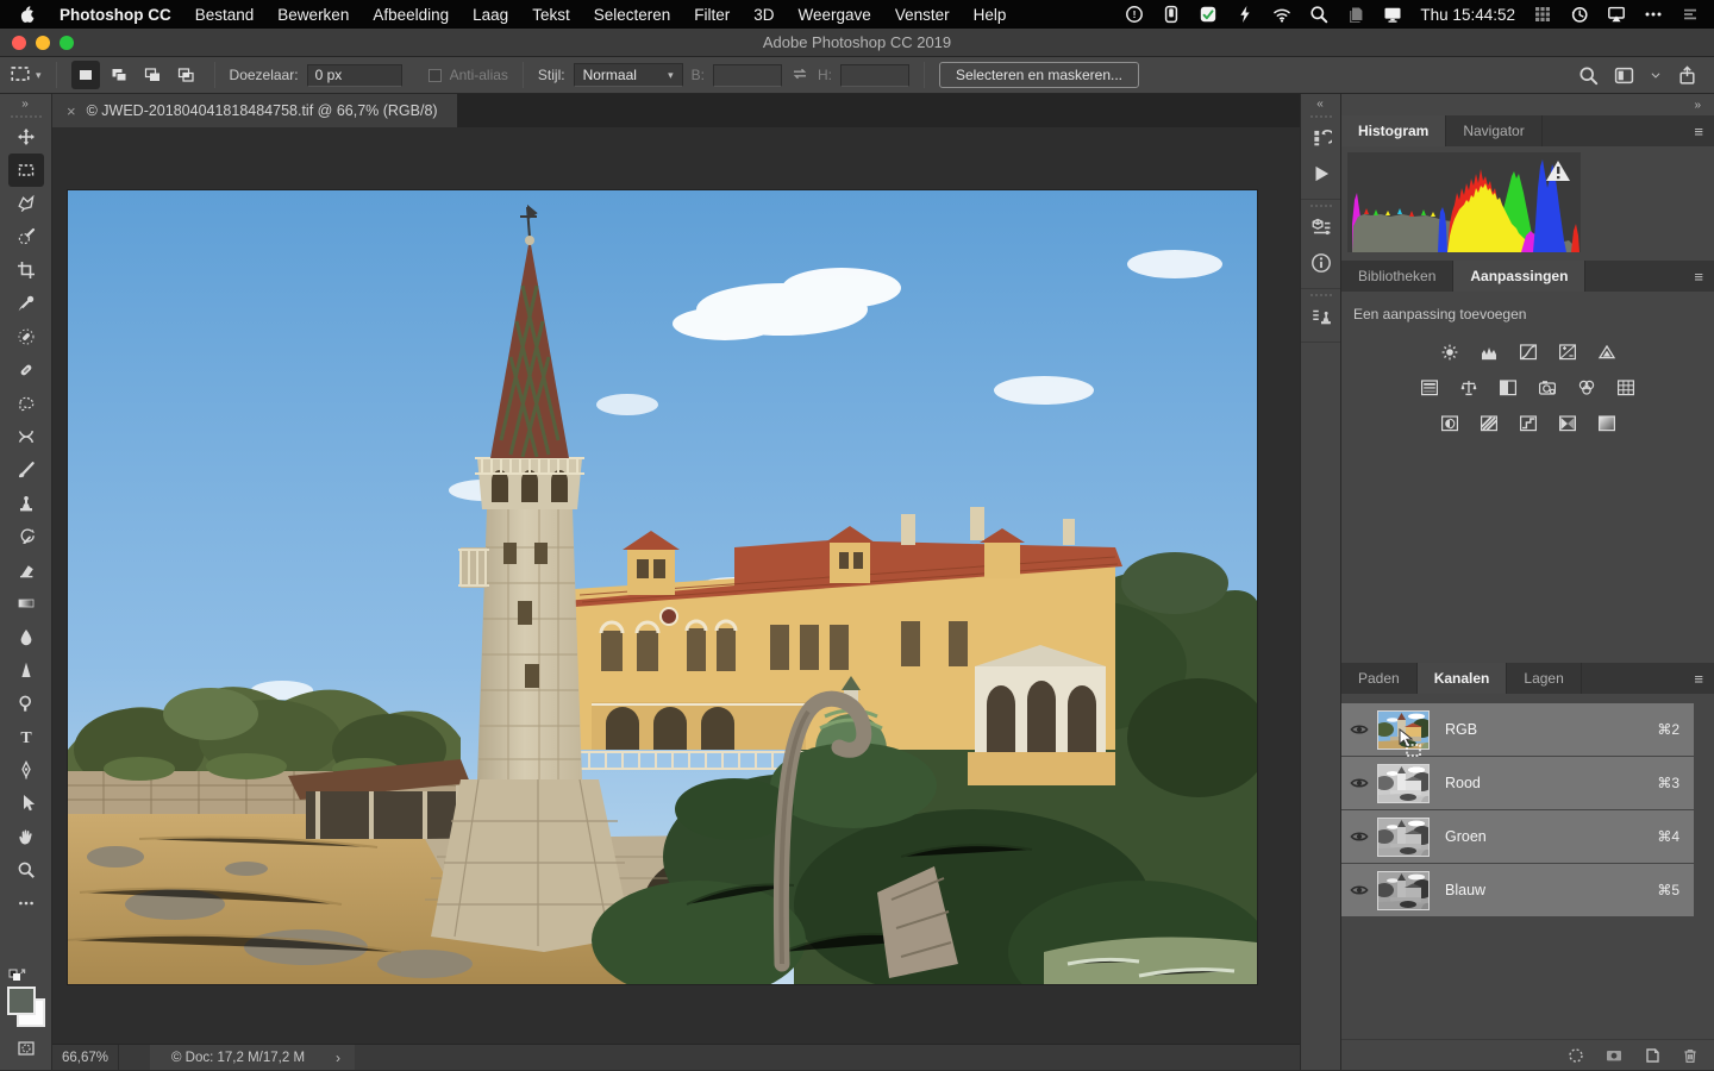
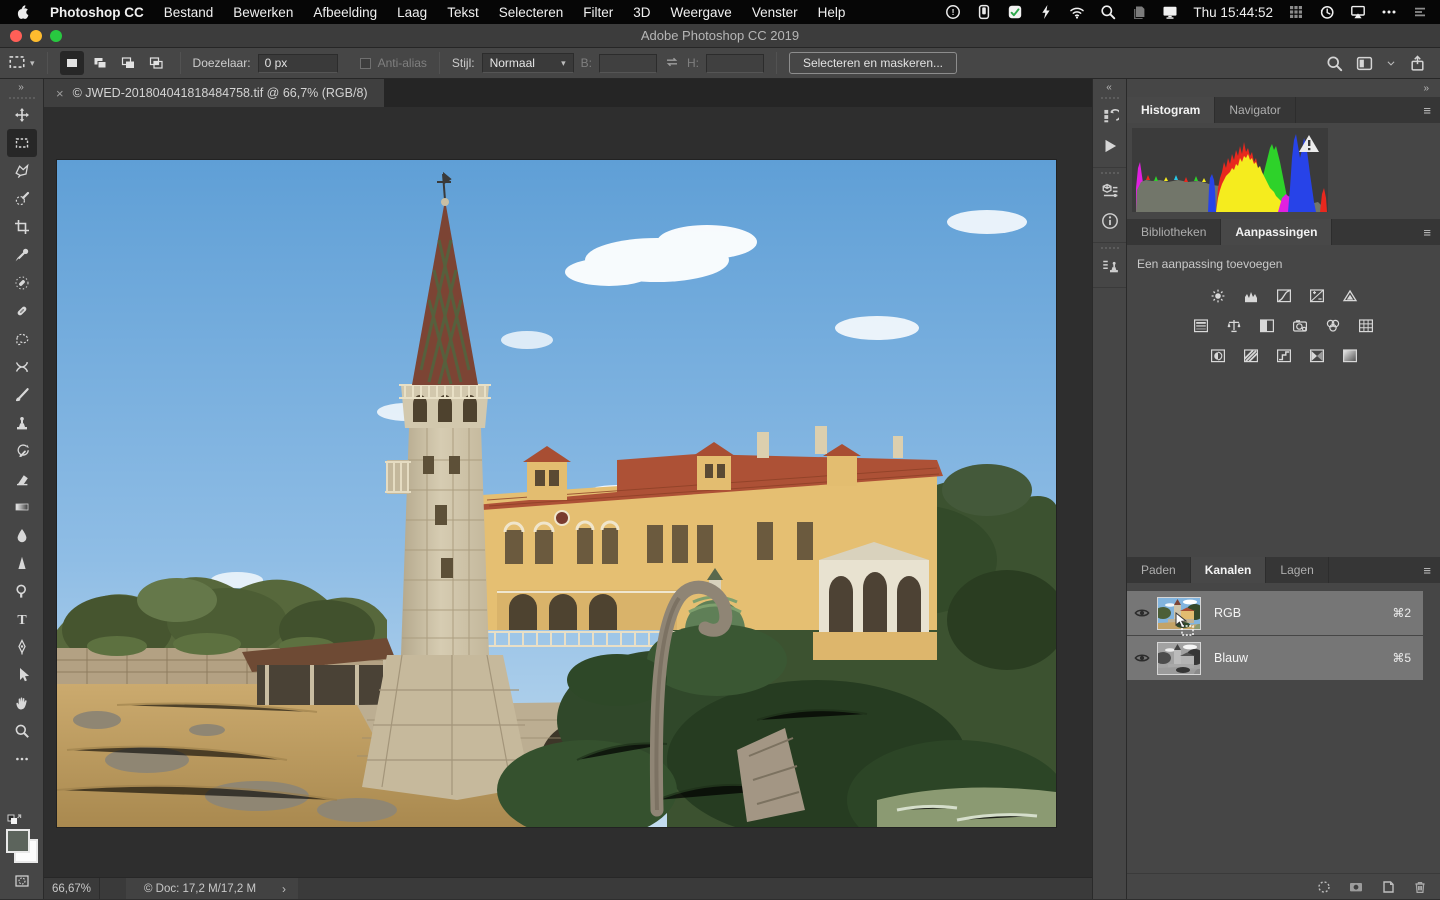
  Photoshop CC
  Bestand
  Bewerken
  Afbeelding
  Laag
  Tekst
  Selecteren
  Filter
  3D
  Weergave
  Venster
  Help
  !
  Thu 15:44:52
  Adobe Photoshop CC 2019
  ▾
  Doezelaar:
  0 px
  Anti-alias
  Stijl:
  Normaal
  ▾
  B:
  H:
  Selecteren en maskeren...
  »
  T
  ×
  © JWED-201804041818484758.tif @ 66,7% (RGB/8)
  66,67%
  © Doc: 17,2 M/17,2 M
  ›
  «
  »
  Histogram
  Navigator
  ≡
  Bibliotheken
  Aanpassingen
  ≡
  Een aanpassing toevoegen
  Paden
  Kanalen
  Lagen
  ≡
  RGB
  ⌘2
- Rood
- ⌘3
- Groen
- ⌘4
  Blauw
  ⌘5
